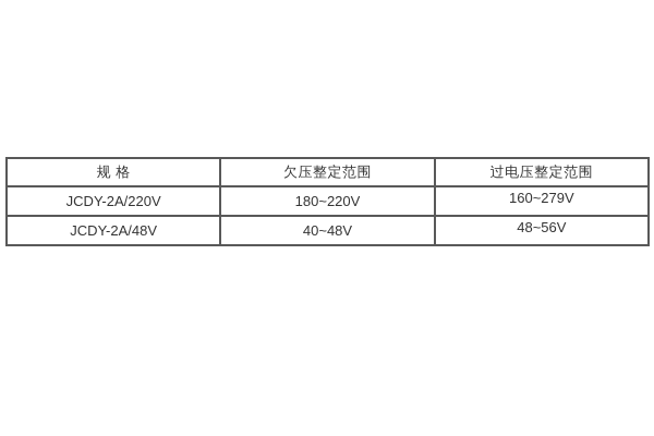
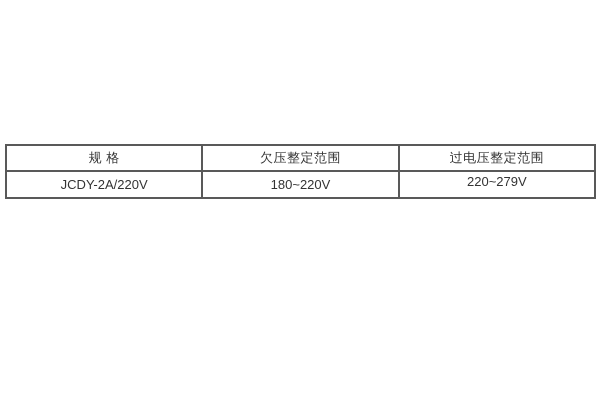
  规 格	欠压整定范围	过电压整定范围
- JCDY-2A/220V	180~220V	160~279V
+ JCDY-2A/220V	180~220V	220~279V
- JCDY-2A/48V	40~48V	48~56V
